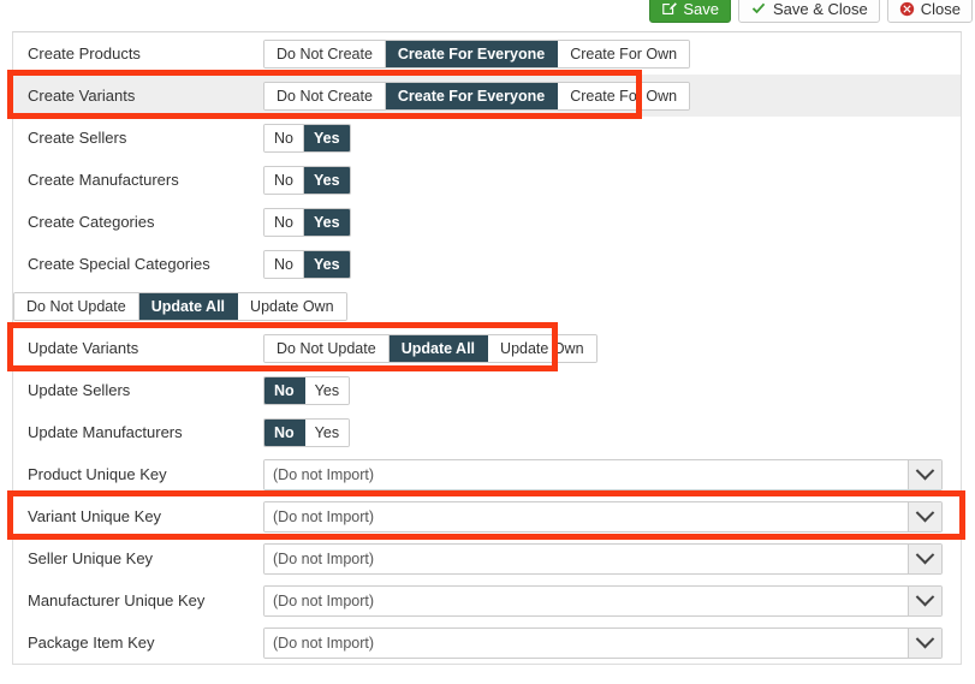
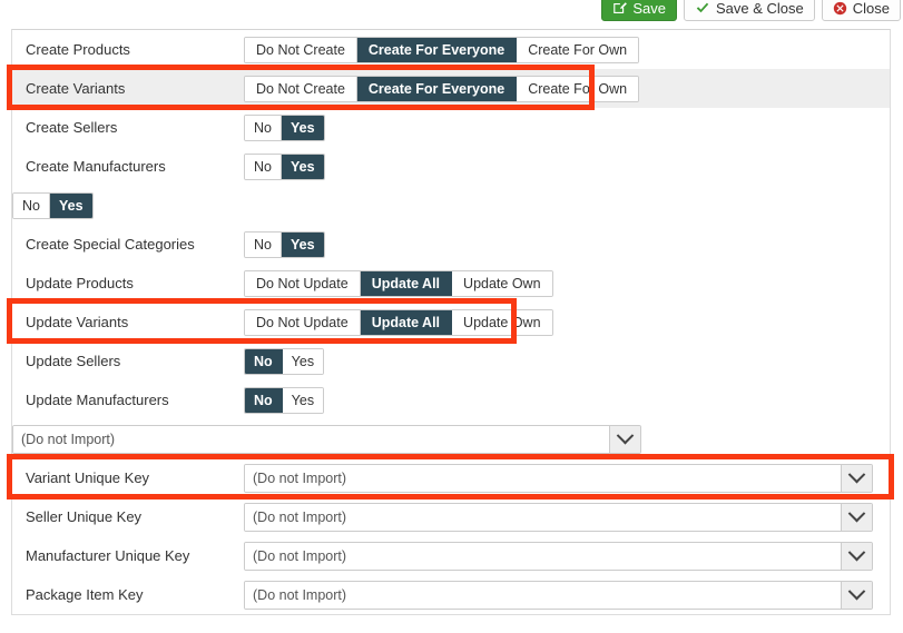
  Save
  Save & Close
  Close
  Create Products
  Do Not Create
  Create For Everyone
  Create For Own
  Create Variants
  Do Not Create
  Create For Everyone
  Create For Own
  Create Sellers
  No
  Yes
  Create Manufacturers
  No
  Yes
- Create Categories
  No
  Yes
  Create Special Categories
  No
  Yes
+ Update Products
  Do Not Update
  Update All
  Update Own
  Update Variants
  Do Not Update
  Update All
  Update Own
  Update Sellers
  No
  Yes
  Update Manufacturers
  No
  Yes
- Product Unique Key
  (Do not Import)
  Variant Unique Key
  (Do not Import)
  Seller Unique Key
  (Do not Import)
  Manufacturer Unique Key
  (Do not Import)
  Package Item Key
  (Do not Import)
